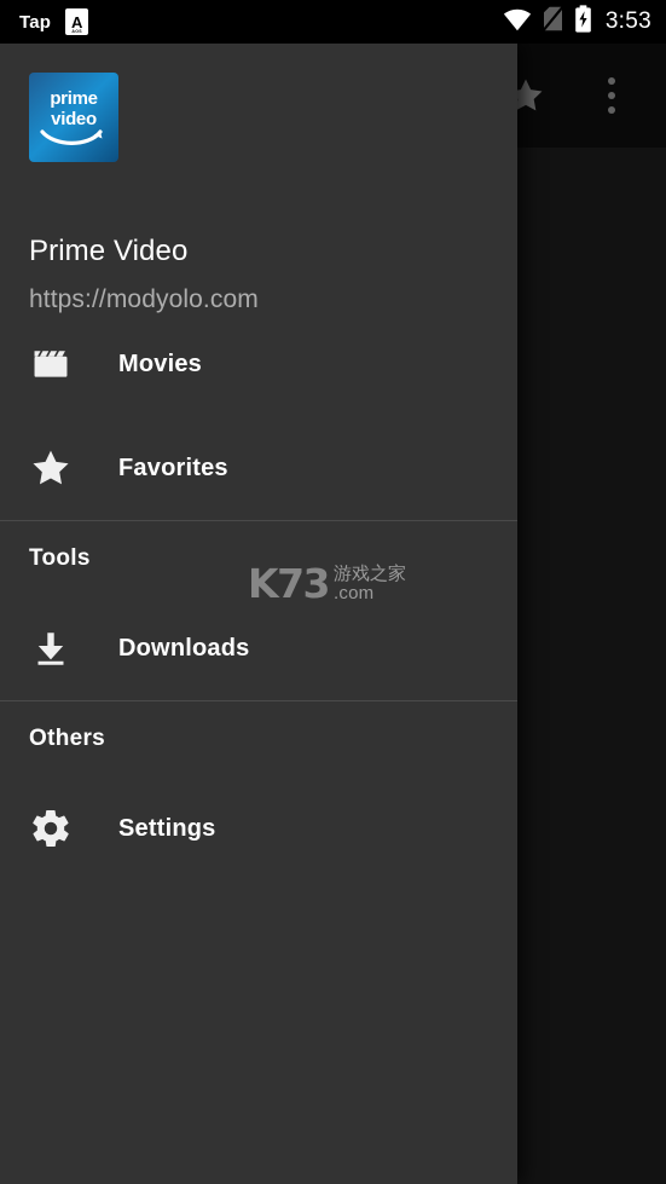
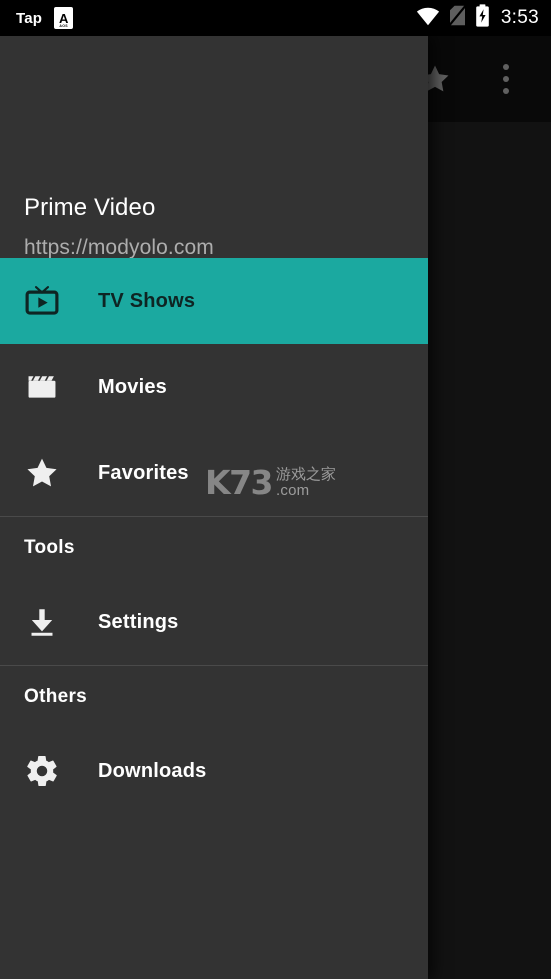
- prime
- video
  Prime Video
  https://modyolo.com
+ TV Shows
  Movies
  Favorites
  Tools
- Downloads
+ Settings
  Others
- Settings
+ Downloads
  K73
  游戏之家
  .com
  Tap
  A
  3:53
